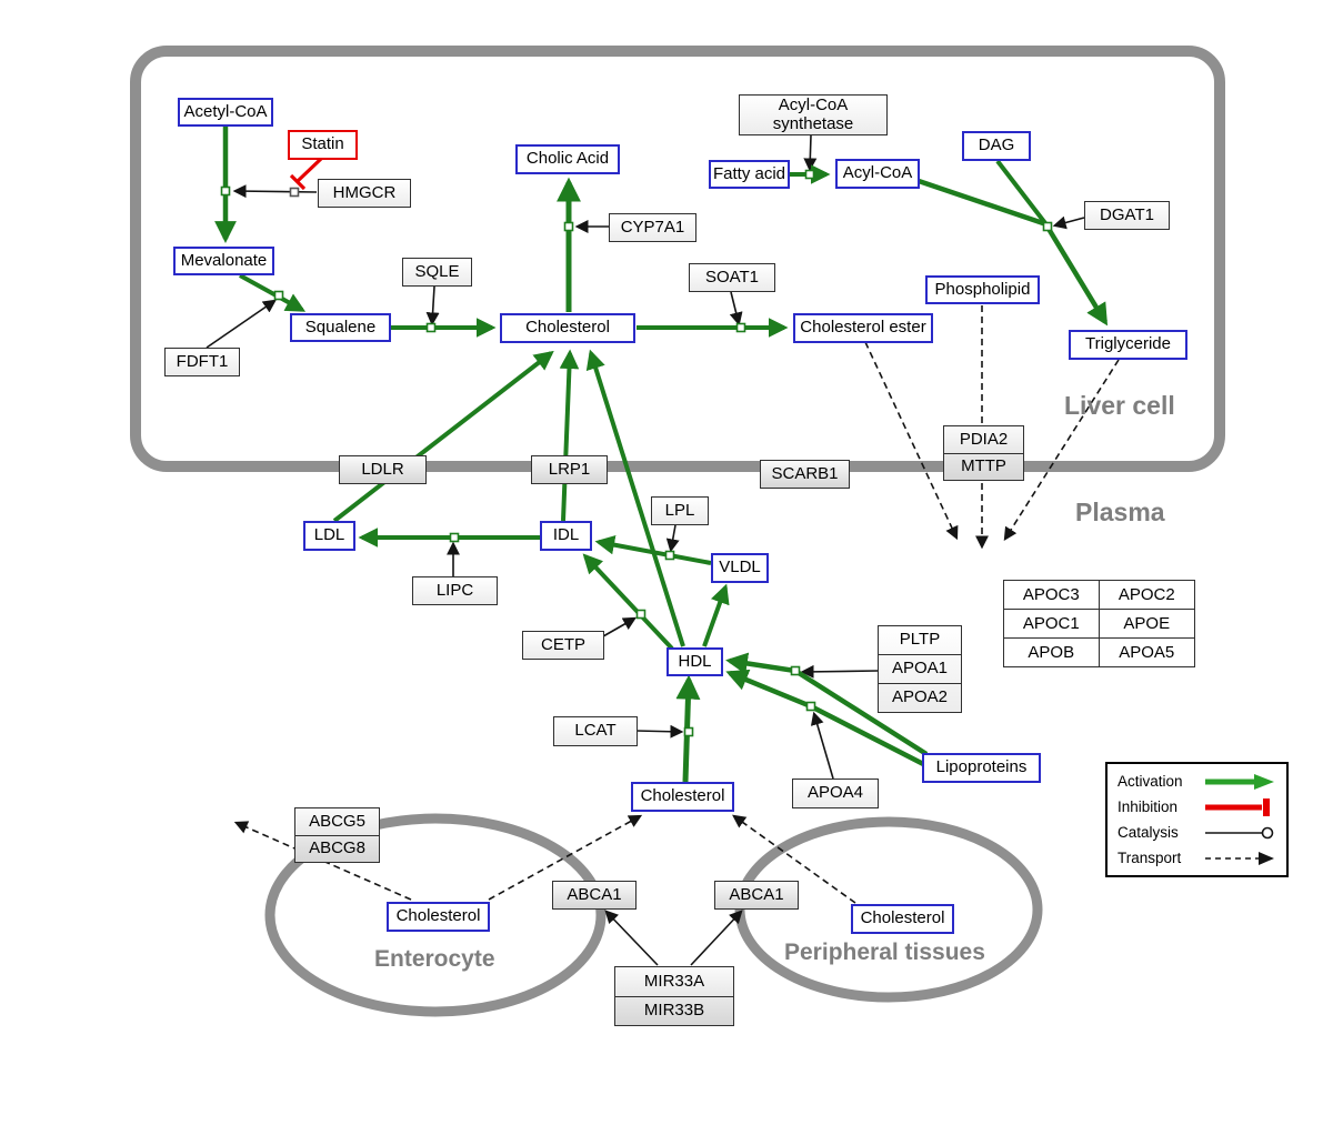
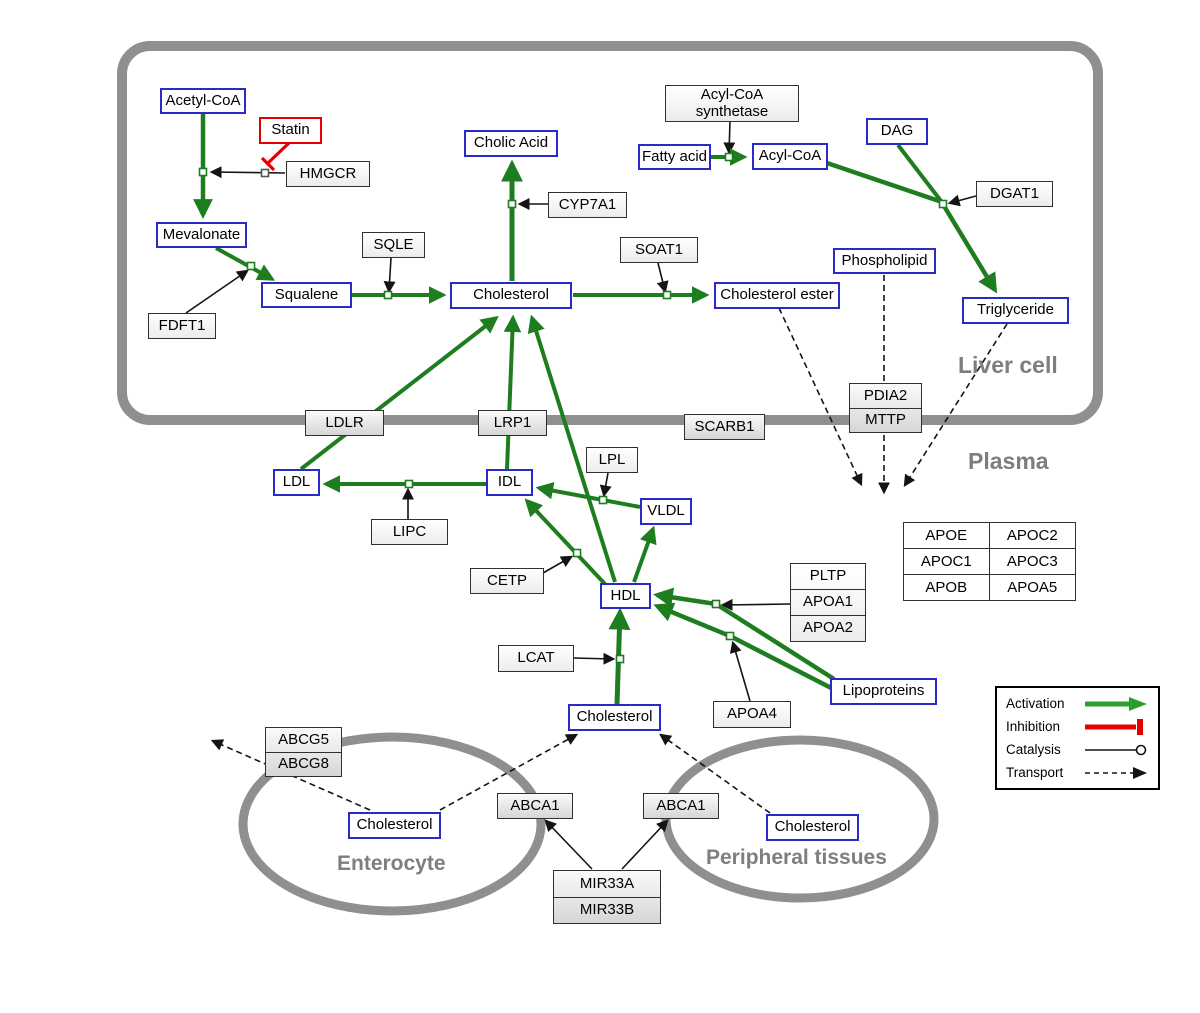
  Liver cell
  Plasma
  Enterocyte
  Peripheral tissues
  Acetyl-CoA
  Statin
  HMGCR
  Mevalonate
  FDFT1
  Squalene
  SQLE
  Cholic Acid
  CYP7A1
  Cholesterol
  SOAT1
  Cholesterol ester
  Acyl-CoA
  synthetase
  Fatty acid
  Acyl-CoA
  DAG
  DGAT1
  Phospholipid
  Triglyceride
  LDLR
  LRP1
  SCARB1
  PDIA2
  MTTP
  LDL
  IDL
  LIPC
  LPL
  VLDL
  CETP
  HDL
  LCAT
  PLTP
  APOA1
  APOA2
  APOA4
  Lipoproteins
  Cholesterol
- APOC3
+ APOE
  APOC2
  APOC1
- APOE
+ APOC3
  APOB
  APOA5
  ABCG5
  ABCG8
  Cholesterol
  ABCA1
  ABCA1
  Cholesterol
  MIR33A
  MIR33B
  Activation
  Inhibition
  Catalysis
  Transport
